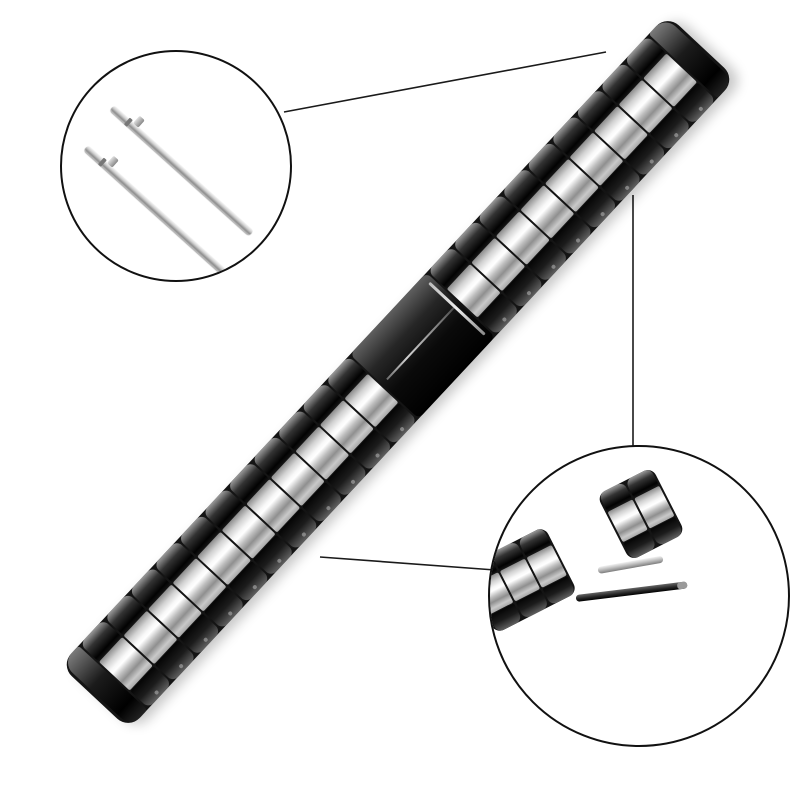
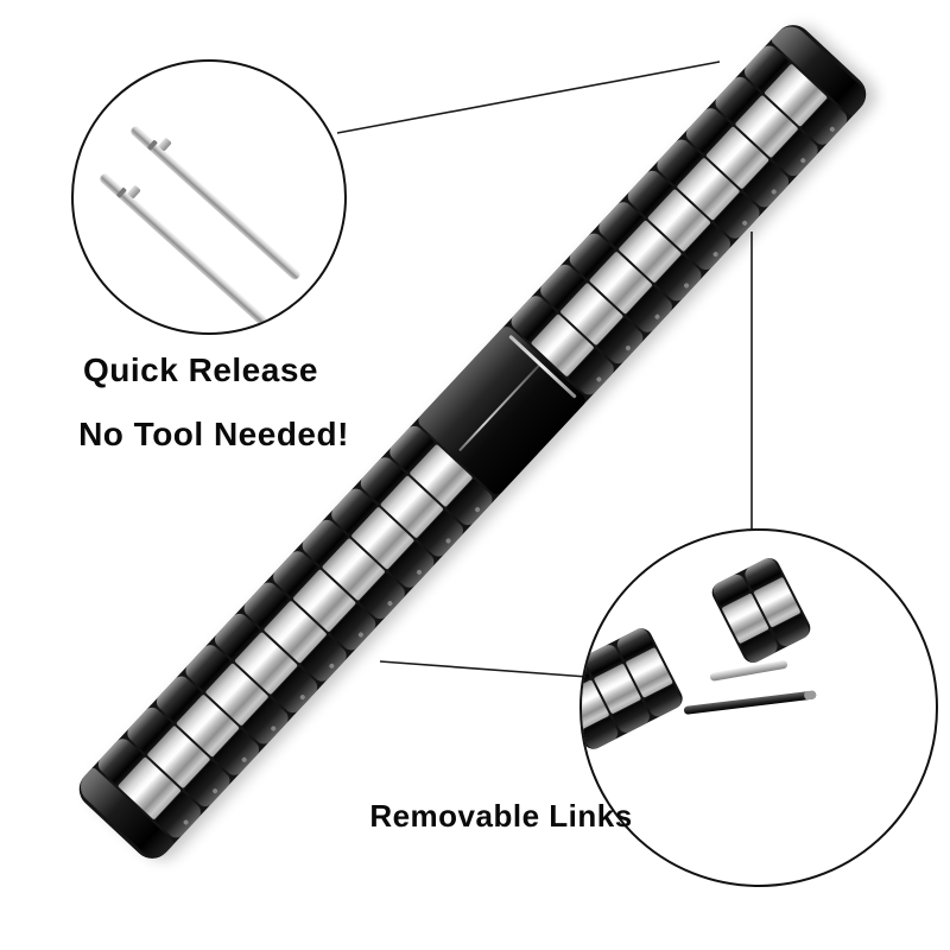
+ Quick Release
+ No Tool Needed!
+ Removable Links
